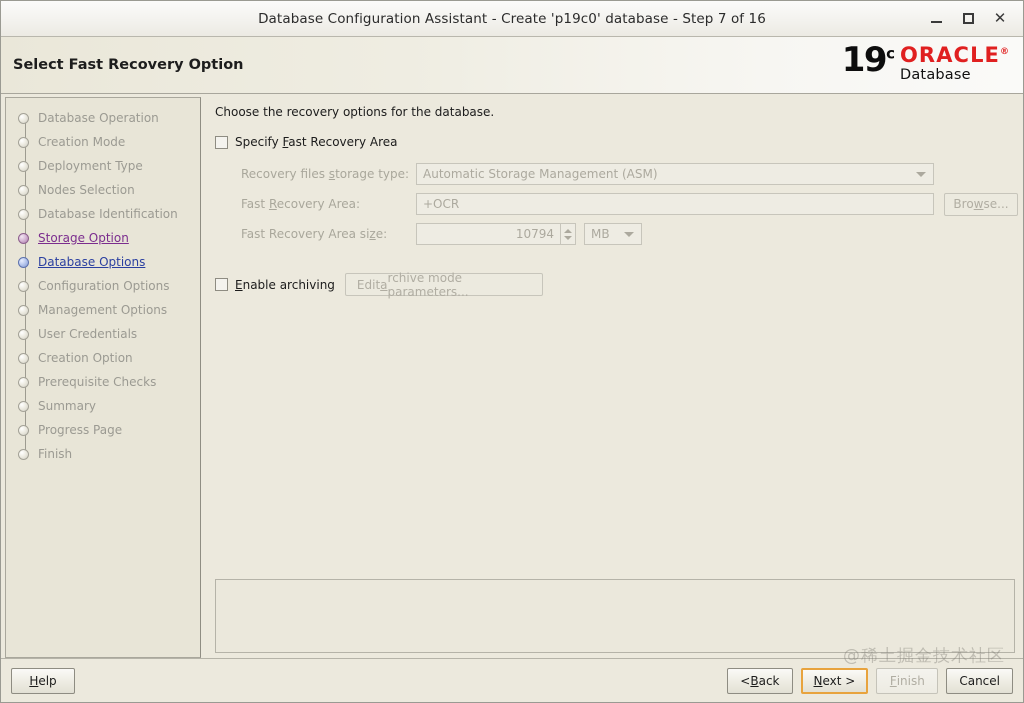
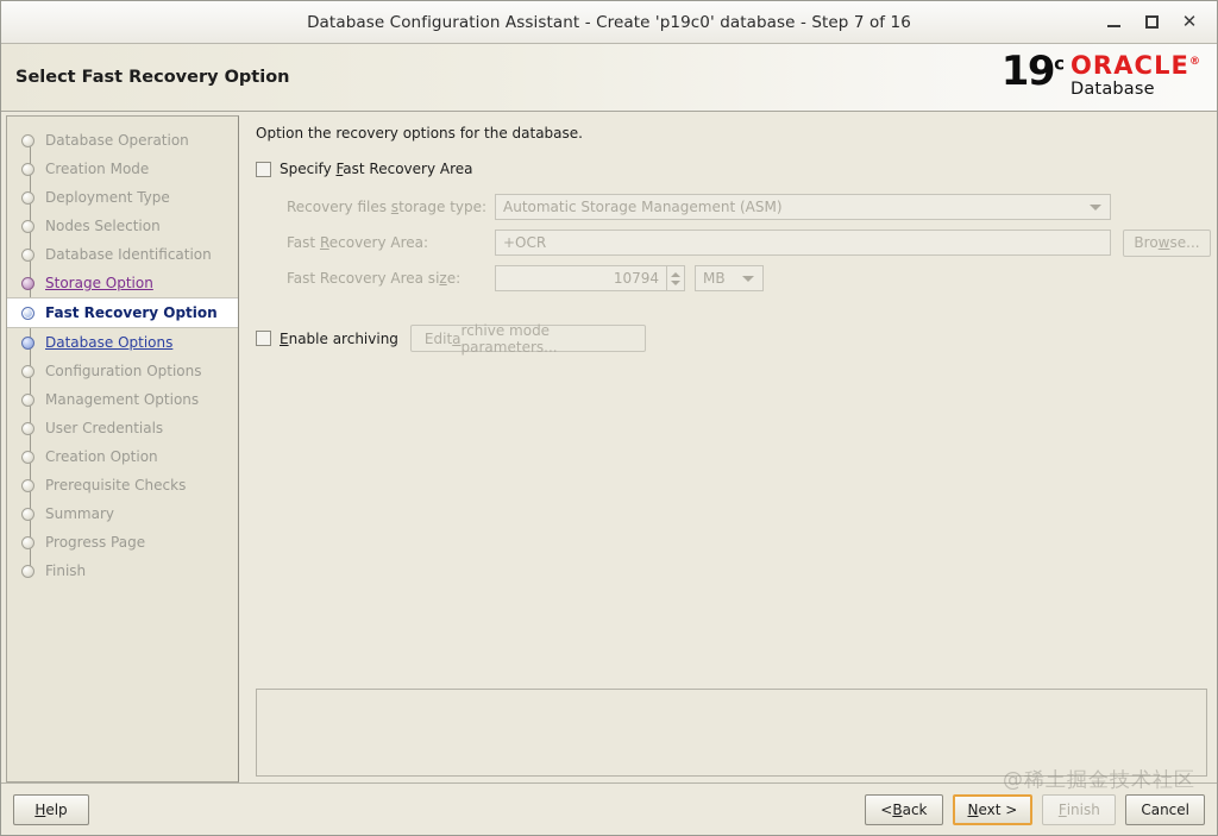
  Database Configuration Assistant - Create 'p19c0' database - Step 7 of 16
  ✕
  Select Fast Recovery Option
  19c
  ORACLE®
  Database
  Database Operation
  Creation Mode
  Deployment Type
  Nodes Selection
  Database Identification
  Storage Option
+ Fast Recovery Option
  Database Options
  Configuration Options
  Management Options
  User Credentials
  Creation Option
  Prerequisite Checks
  Summary
  Progress Page
  Finish
- Choose the recovery options for the database.
+ Option the recovery options for the database.
  Specify Fast Recovery Area
  Recovery files storage type:
  Automatic Storage Management (ASM)
  Fast Recovery Area:
  +OCR
  Bro
  w
  se...
  Fast Recovery Area size:
  10794
  MB
  Enable archiving
  Edit
  a
  rchive mode parameters...
  @稀土掘金技术社区
  H
  elp
  <
  B
  ack
  N
  ext >
  F
  inish
  Cancel
